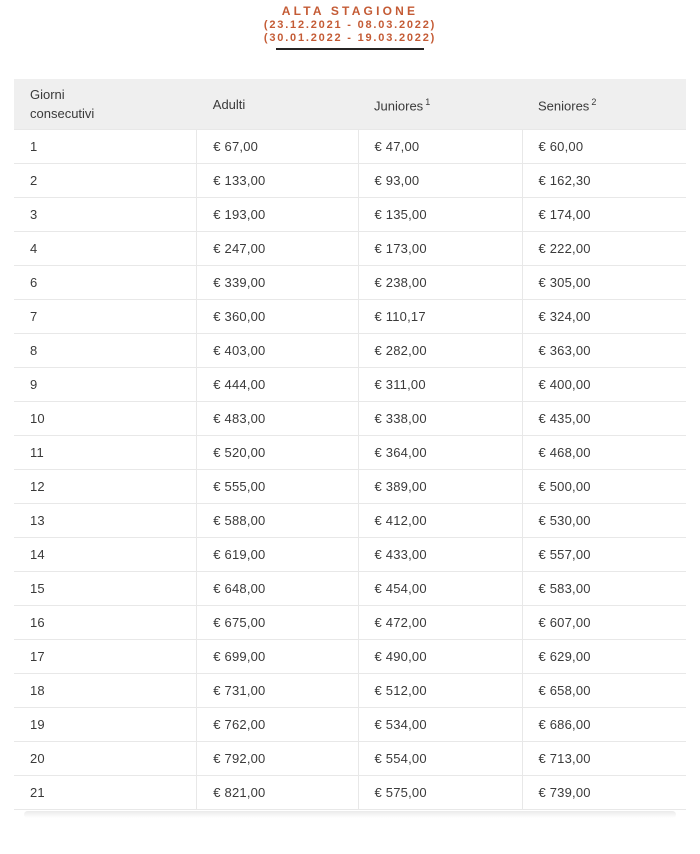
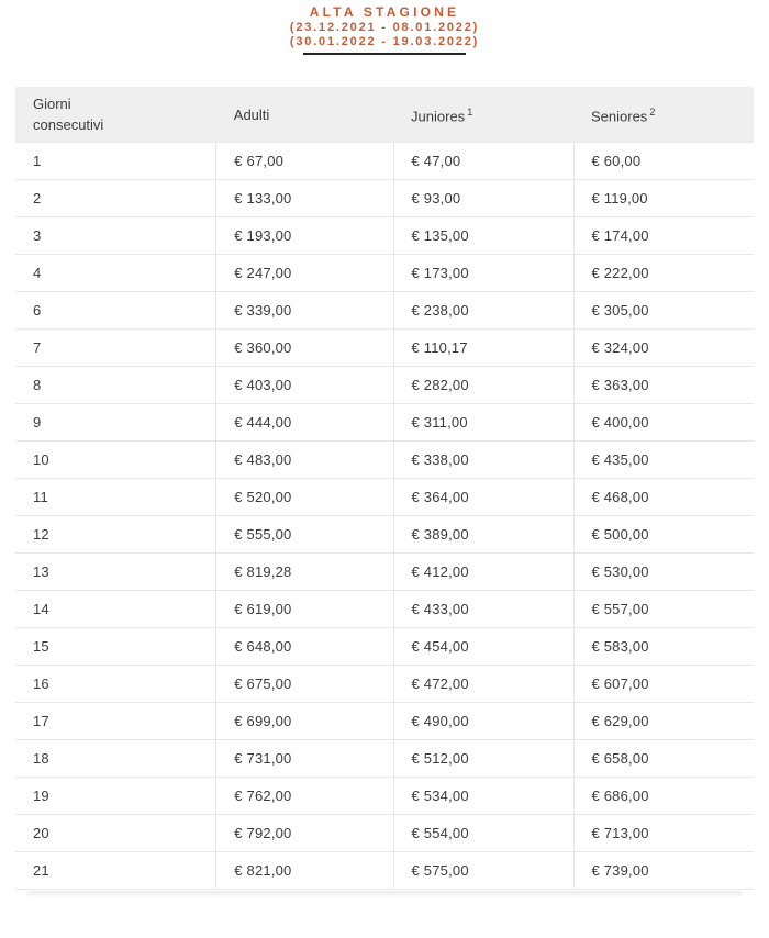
  ALTA STAGIONE
- (23.12.2021 - 08.03.2022)
+ (23.12.2021 - 08.01.2022)
  (30.01.2022 - 19.03.2022)
  Giorni consecutivi	Adulti	Juniores 1	Seniores 2
  1	€ 67,00	€ 47,00	€ 60,00
- 2	€ 133,00	€ 93,00	€ 162,30
+ 2	€ 133,00	€ 93,00	€ 119,00
  3	€ 193,00	€ 135,00	€ 174,00
  4	€ 247,00	€ 173,00	€ 222,00
  6	€ 339,00	€ 238,00	€ 305,00
  7	€ 360,00	€ 110,17	€ 324,00
  8	€ 403,00	€ 282,00	€ 363,00
  9	€ 444,00	€ 311,00	€ 400,00
  10	€ 483,00	€ 338,00	€ 435,00
  11	€ 520,00	€ 364,00	€ 468,00
  12	€ 555,00	€ 389,00	€ 500,00
- 13	€ 588,00	€ 412,00	€ 530,00
+ 13	€ 819,28	€ 412,00	€ 530,00
  14	€ 619,00	€ 433,00	€ 557,00
  15	€ 648,00	€ 454,00	€ 583,00
  16	€ 675,00	€ 472,00	€ 607,00
  17	€ 699,00	€ 490,00	€ 629,00
  18	€ 731,00	€ 512,00	€ 658,00
  19	€ 762,00	€ 534,00	€ 686,00
  20	€ 792,00	€ 554,00	€ 713,00
  21	€ 821,00	€ 575,00	€ 739,00
